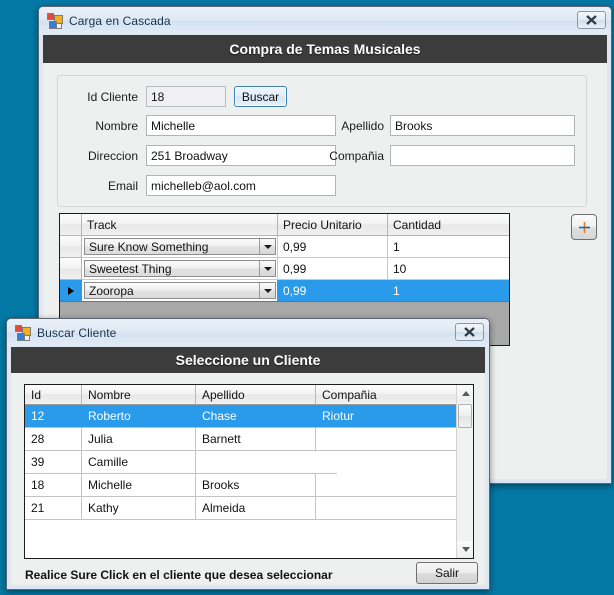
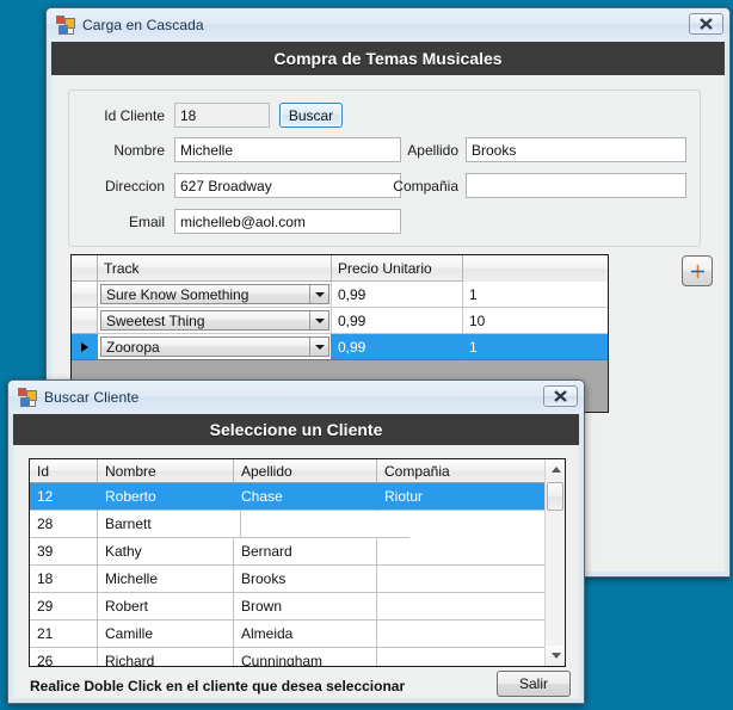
  Carga en Cascada
  Compra de Temas Musicales
  Id Cliente
  18
  Buscar
  Nombre
  Michelle
  Apellido
  Brooks
  Direccion
- 251 Broadway
+ 627 Broadway
  Compañia
  Email
  michelleb@aol.com
  Track
  Precio Unitario
- Cantidad
  Sure Know Something
  0,99
  1
  Sweetest Thing
  0,99
  10
  Zooropa
  0,99
  1
  Buscar Cliente
  Seleccione un Cliente
  Id
  Nombre
  Apellido
  Compañia
  12
  Roberto
  Chase
  Riotur
  28
- Julia
  Barnett
  39
- Camille
+ Kathy
+ Bernard
  18
  Michelle
  Brooks
+ 29
+ Robert
+ Brown
  21
- Kathy
+ Camille
  Almeida
+ 26
+ Richard
+ Cunningham
- Realice Sure Click en el cliente que desea seleccionar
+ Realice Doble Click en el cliente que desea seleccionar
  Salir
